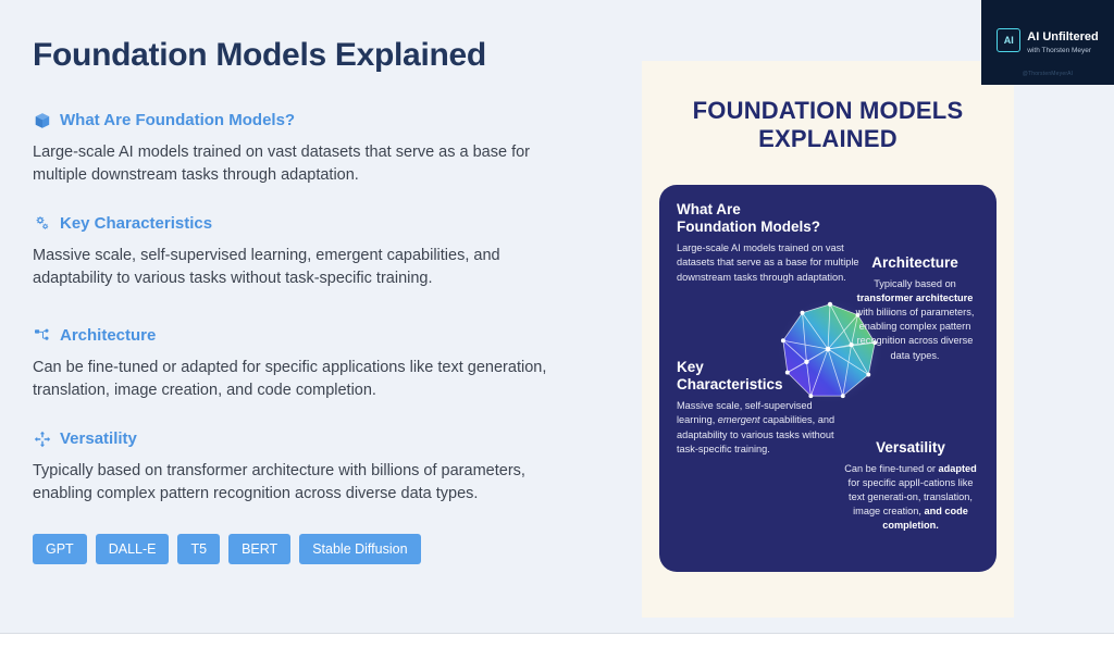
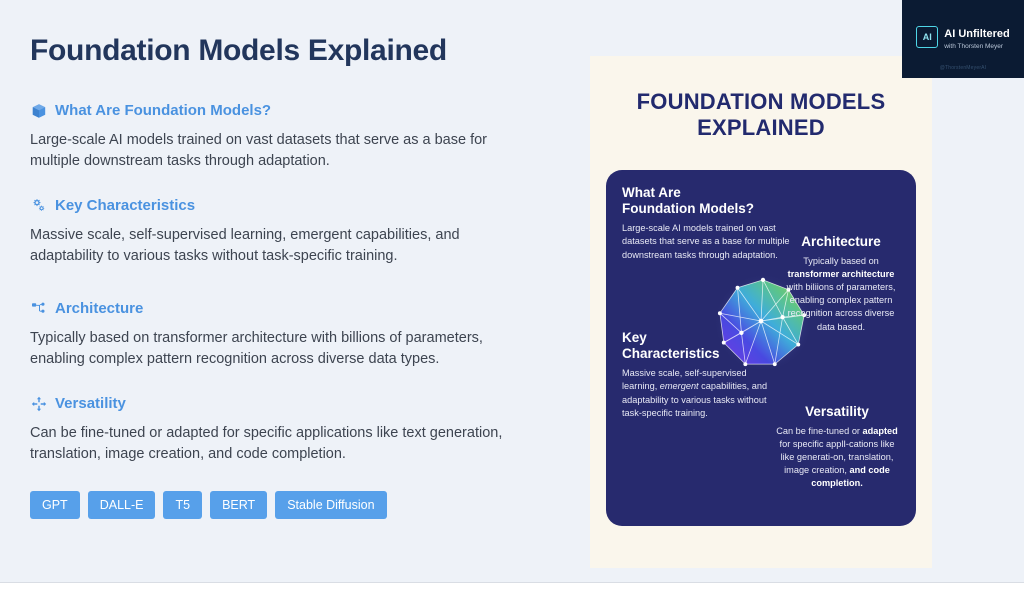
  Foundation Models Explained
  What Are Foundation Models?
  Large-scale AI models trained on vast datasets that serve as a base for multiple downstream tasks through adaptation.
  Key Characteristics
  Massive scale, self-supervised learning, emergent capabilities, and adaptability to various tasks without task-specific training.
  Architecture
- Can be fine-tuned or adapted for specific applications like text generation, translation, image creation, and code completion.
+ Typically based on transformer architecture with billions of parameters, enabling complex pattern recognition across diverse data types.
  Versatility
- Typically based on transformer architecture with billions of parameters, enabling complex pattern recognition across diverse data types.
+ Can be fine-tuned or adapted for specific applications like text generation, translation, image creation, and code completion.
  GPT
  DALL-E
  T5
  BERT
  Stable Diffusion
  FOUNDATION MODELS EXPLAINED
  What Are
  Foundation Models?
  Large-scale AI models trained on vast datasets that serve as a base for multiple downstream tasks through adaptation.
  Key
  Characteristics
  Massive scale, self-supervised learning, emergent capabilities, and adaptability to various tasks without task-specific training.
  Architecture
- Typically based on transformer architecture with biliions of parameters, enabling complex pattern recognition across diverse data types.
+ Typically based on transformer architecture with biliions of parameters, enabling complex pattern recognition across diverse data based.
  Versatility
- Can be fine-tuned or adapted for specific applI-cations like text generati-on, translation, image creation, and code completion.
+ Can be fine-tuned or adapted for specific applI-cations like like generati-on, translation, image creation, and code completion.
  AI
  AI Unfiltered
